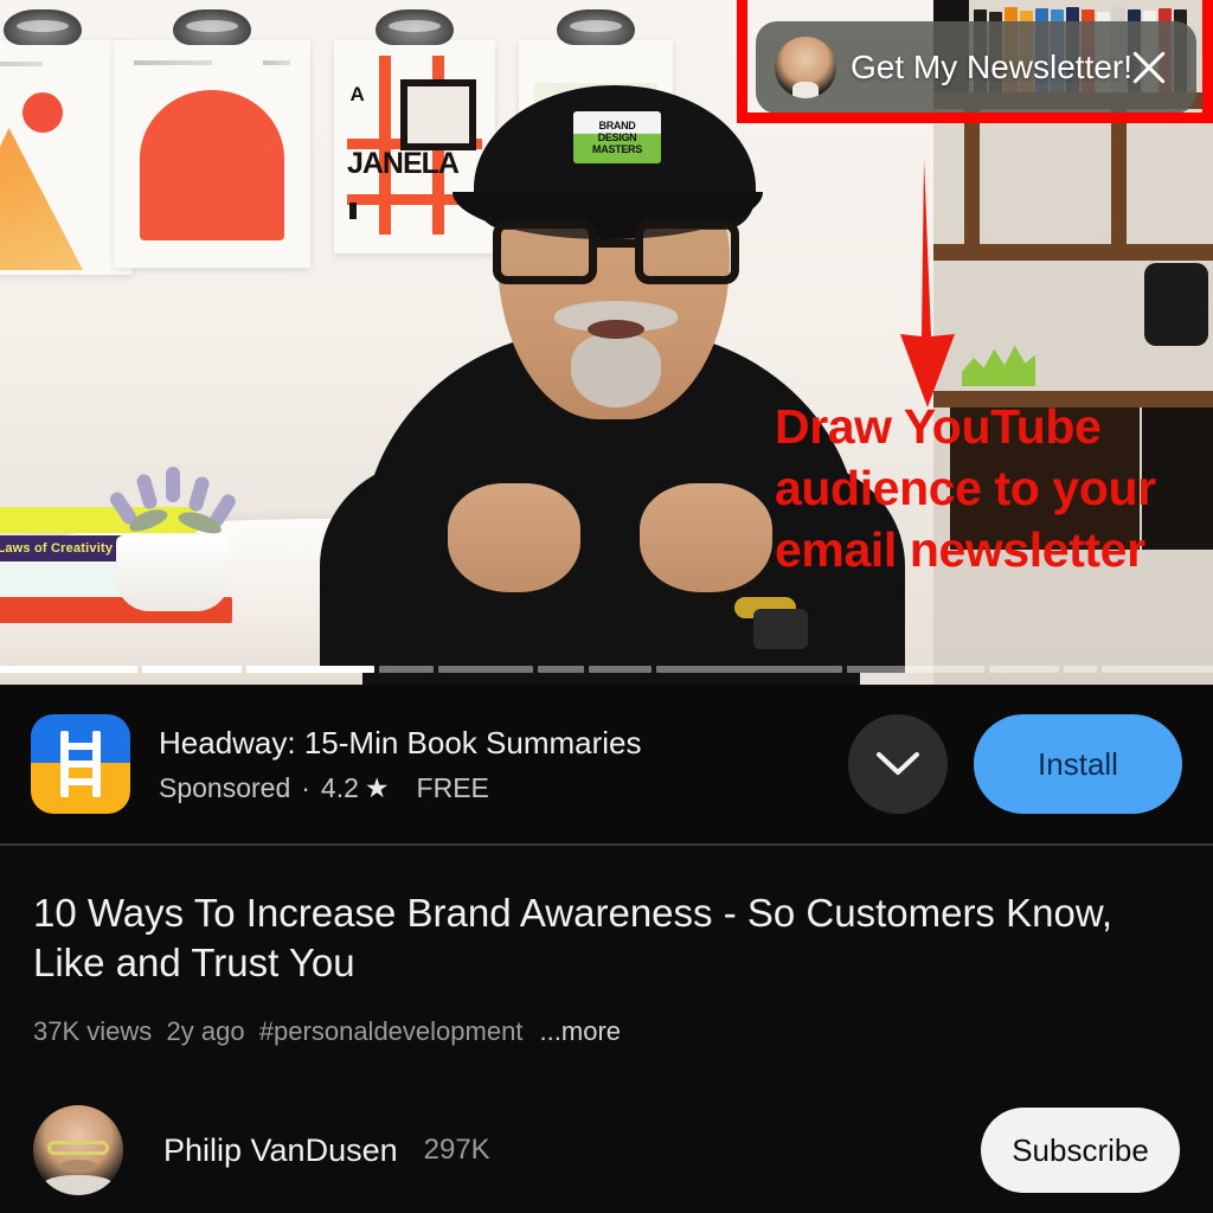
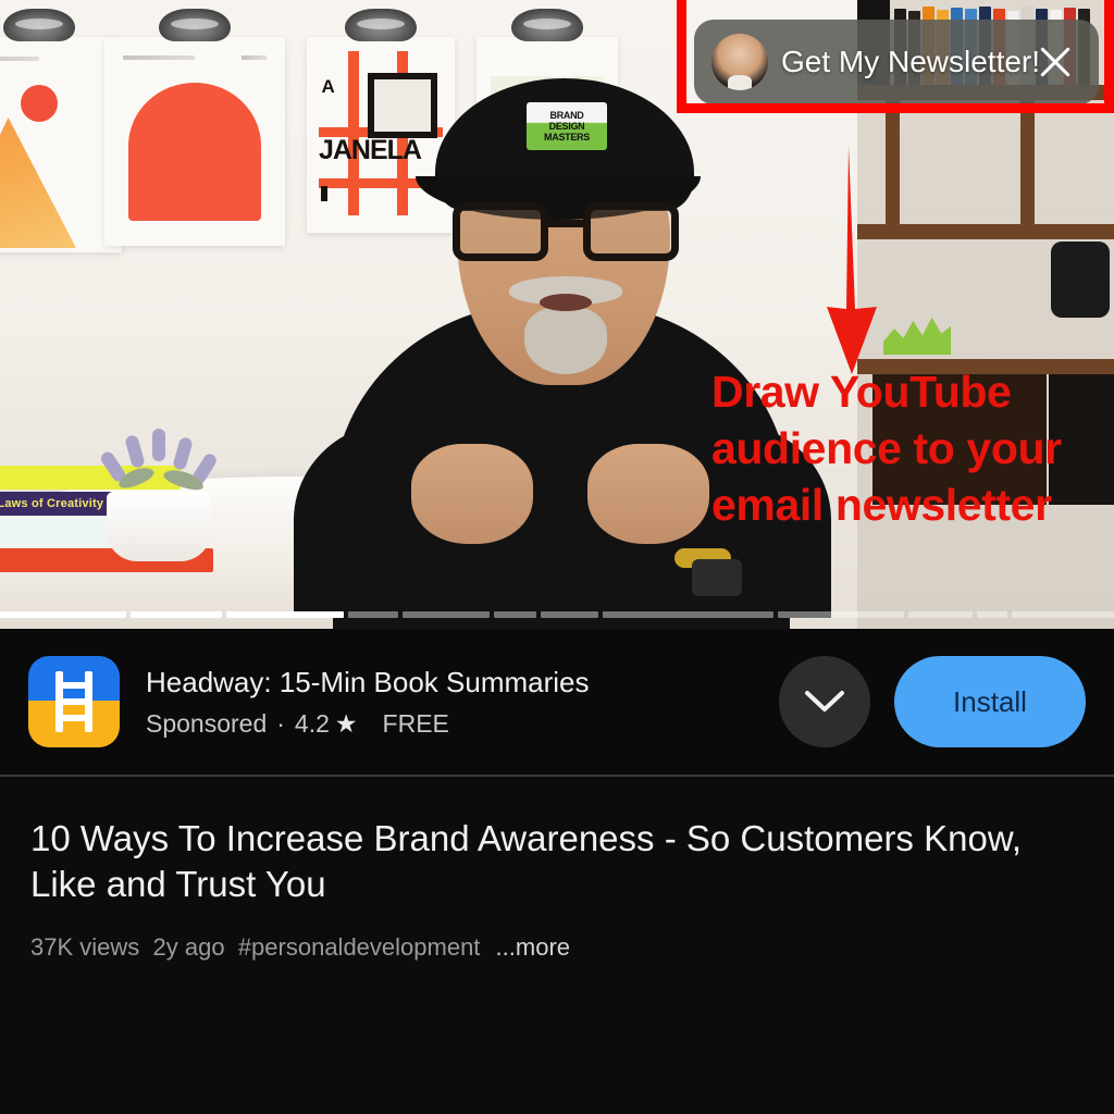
  A
  JANELA
  Laws of Creativity
  BRAND
  DESIGN
  MASTERS
  Get My Newsletter
  Draw YouTube audience to your email newsletter
  Headway: 15-Min Book Summaries
  Sponsored
  ·
  4.2
  ★
  FREE
  Install
  10 Ways To Increase Brand Awareness - So Customers Know, Like and Trust You
  37K views 2y ago #personaldevelopment ...more
- Philip VanDusen
- 297K
- Subscribe
